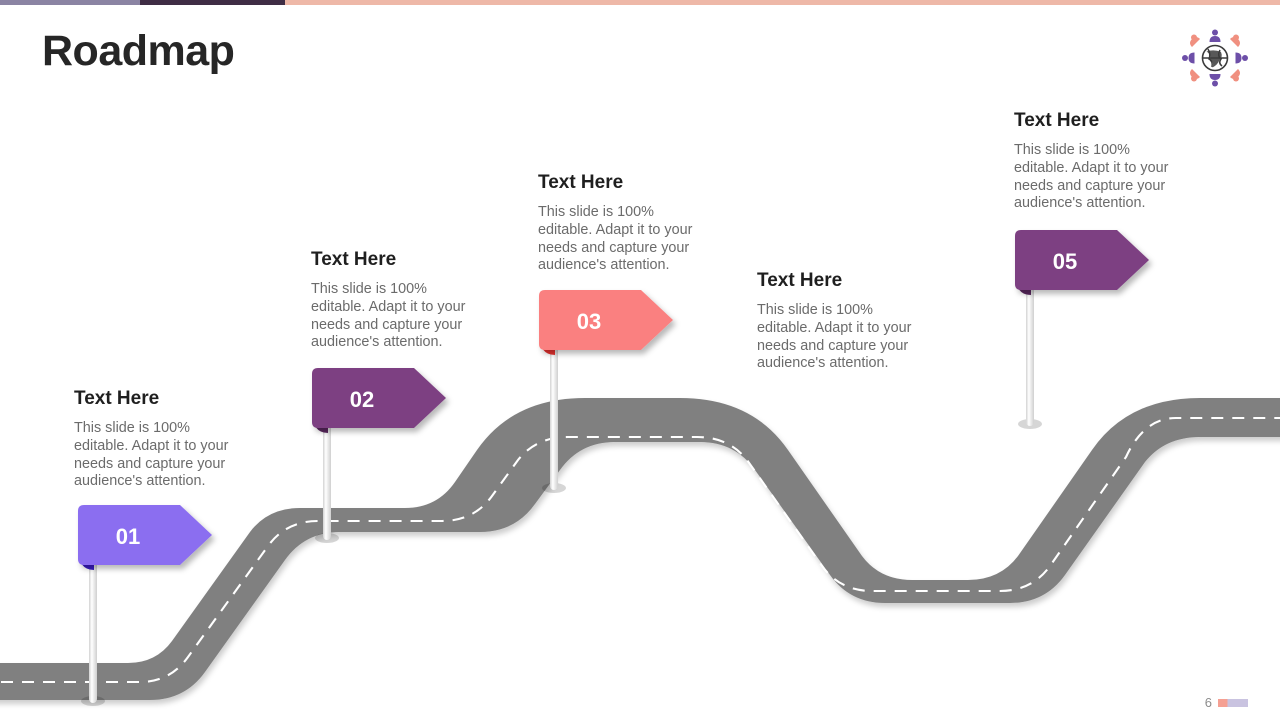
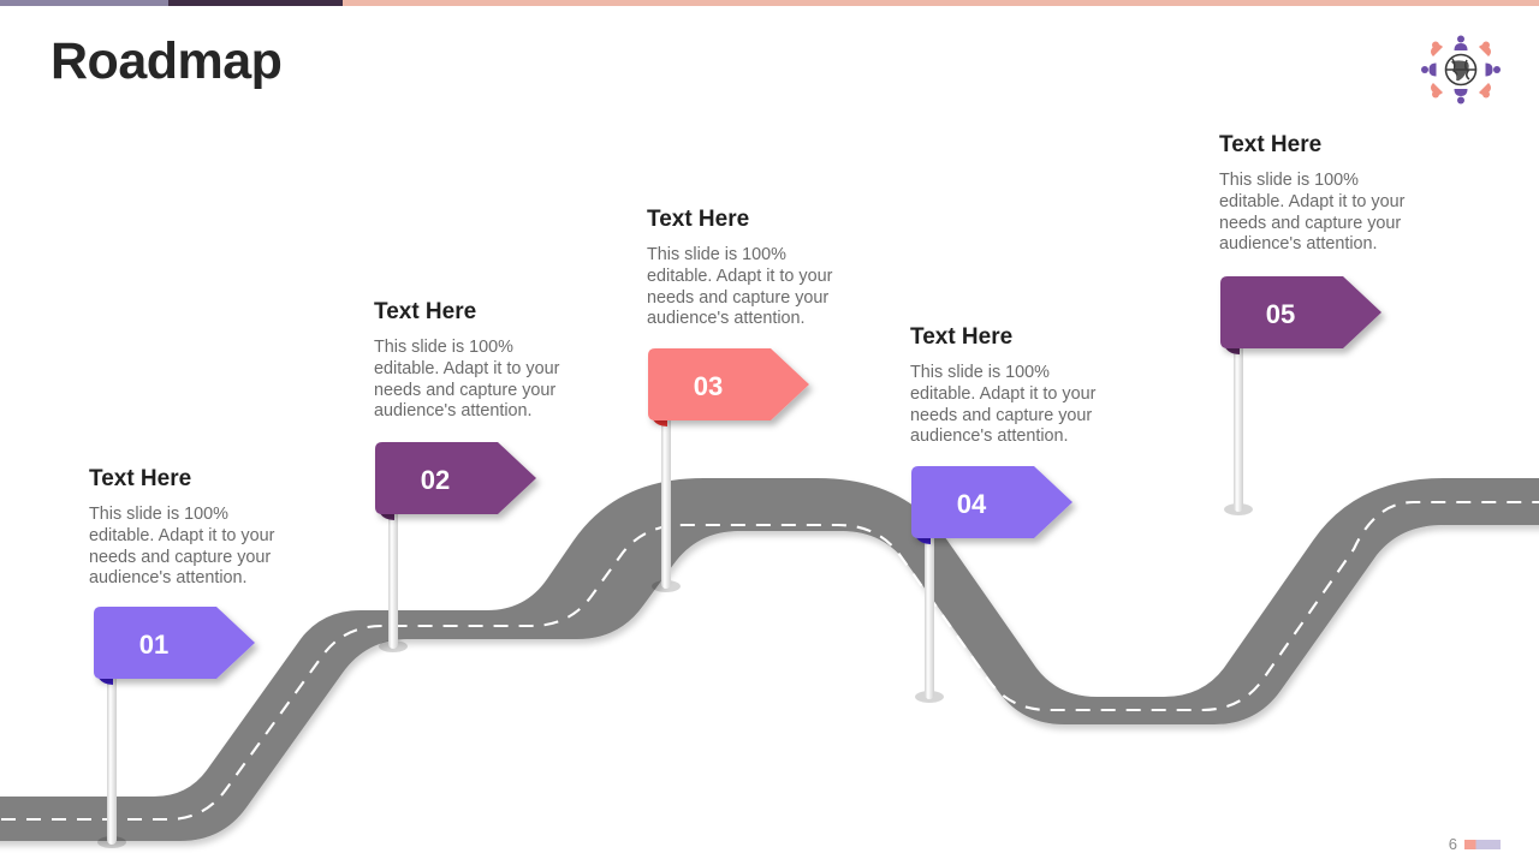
  Roadmap
  Text Here
  This slide is 100% editable. Adapt it to your needs and capture your audience's attention.
  01
  Text Here
  This slide is 100% editable. Adapt it to your needs and capture your audience's attention.
  02
  Text Here
  This slide is 100% editable. Adapt it to your needs and capture your audience's attention.
  03
  Text Here
  This slide is 100% editable. Adapt it to your needs and capture your audience's attention.
+ 04
  Text Here
  This slide is 100% editable. Adapt it to your needs and capture your audience's attention.
  05
  6
